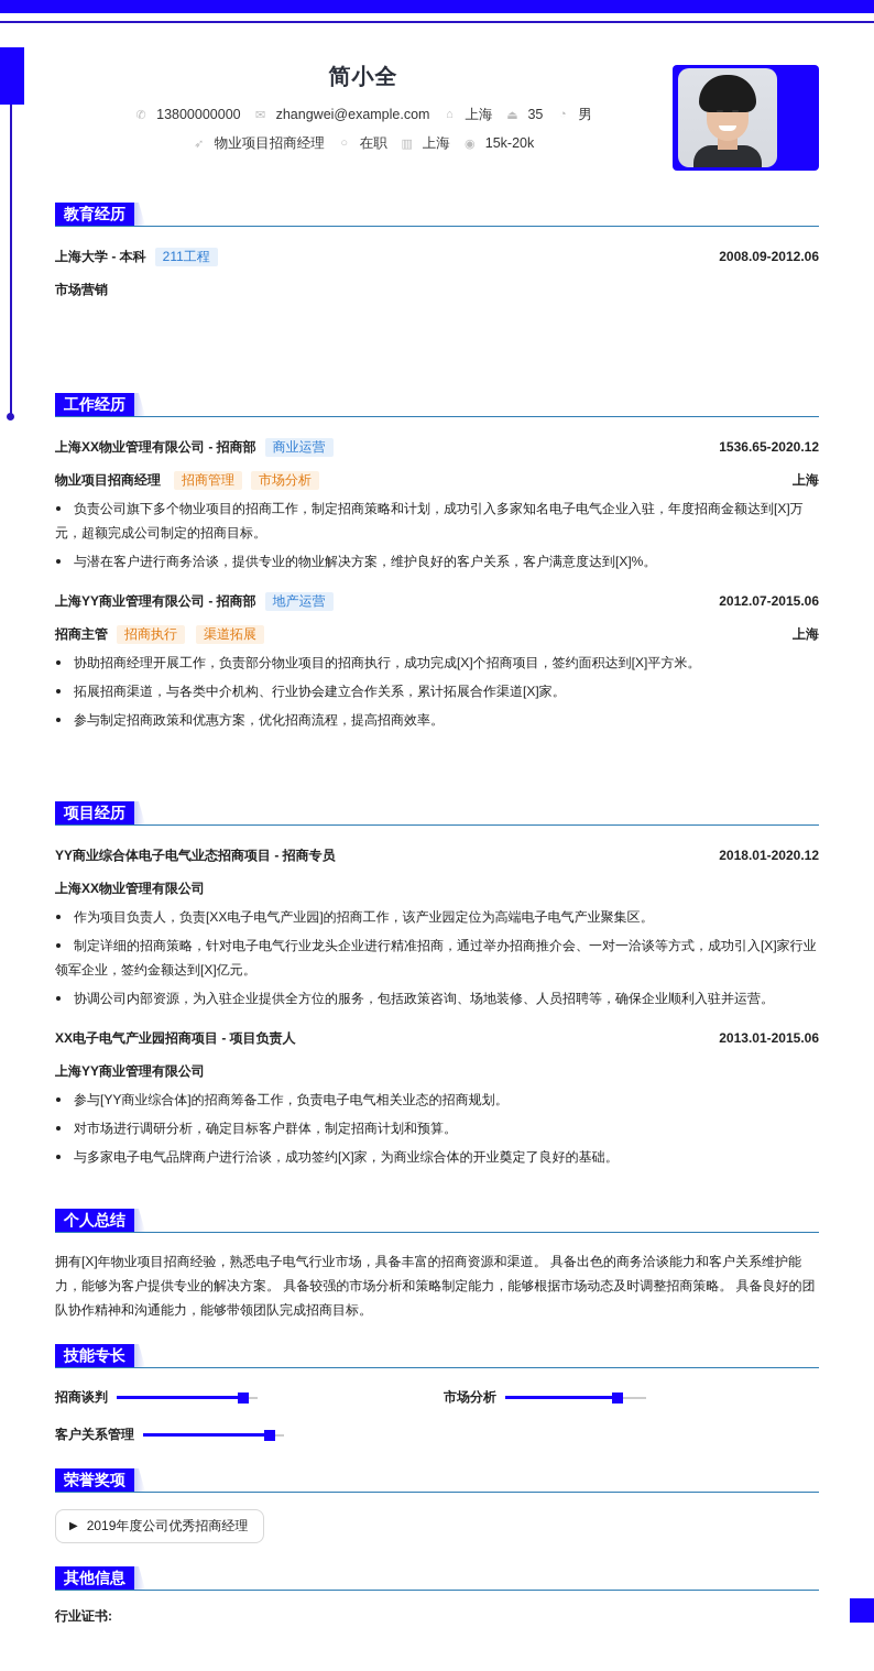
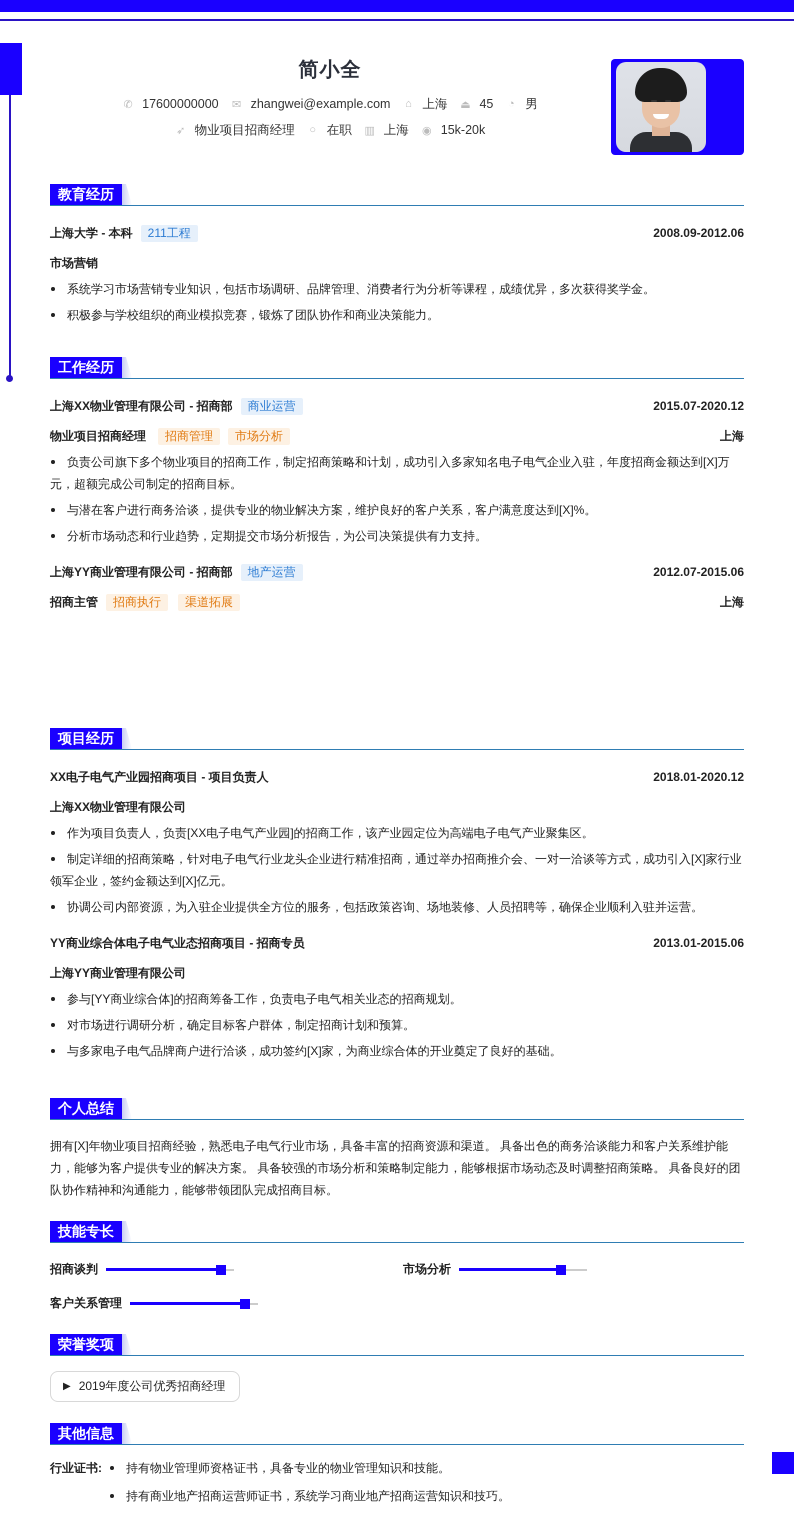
  简小全
  ✆
- 13800000000
+ 17600000000
  ✉
  zhangwei@example.com
  ⌂
  上海
  ⏏
- 35
+ 45
  ◔
  男
  ➶
  物业项目招商经理
  ○
  在职
  ▥
  上海
  ◉
  15k-20k
  教育经历
  上海大学 - 本科
  211工程
  2008.09-2012.06
  市场营销
+ 系统学习市场营销专业知识，包括市场调研、品牌管理、消费者行为分析等课程，成绩优异，多次获得奖学金。
+ 积极参与学校组织的商业模拟竞赛，锻炼了团队协作和商业决策能力。
  工作经历
  上海XX物业管理有限公司 - 招商部
  商业运营
- 1536.65-2020.12
+ 2015.07-2020.12
  物业项目招商经理
  招商管理
  市场分析
  上海
  负责公司旗下多个物业项目的招商工作，制定招商策略和计划，成功引入多家知名电子电气企业入驻，年度招商金额达到[X]万元，超额完成公司制定的招商目标。
  与潜在客户进行商务洽谈，提供专业的物业解决方案，维护良好的客户关系，客户满意度达到[X]%。
+ 分析市场动态和行业趋势，定期提交市场分析报告，为公司决策提供有力支持。
  上海YY商业管理有限公司 - 招商部
  地产运营
  2012.07-2015.06
  招商主管
  招商执行
  渠道拓展
  上海
- 协助招商经理开展工作，负责部分物业项目的招商执行，成功完成[X]个招商项目，签约面积达到[X]平方米。
- 拓展招商渠道，与各类中介机构、行业协会建立合作关系，累计拓展合作渠道[X]家。
- 参与制定招商政策和优惠方案，优化招商流程，提高招商效率。
  项目经历
- YY商业综合体电子电气业态招商项目 - 招商专员
+ XX电子电气产业园招商项目 - 项目负责人
  2018.01-2020.12
  上海XX物业管理有限公司
  作为项目负责人，负责[XX电子电气产业园]的招商工作，该产业园定位为高端电子电气产业聚集区。
  制定详细的招商策略，针对电子电气行业龙头企业进行精准招商，通过举办招商推介会、一对一洽谈等方式，成功引入[X]家行业领军企业，签约金额达到[X]亿元。
  协调公司内部资源，为入驻企业提供全方位的服务，包括政策咨询、场地装修、人员招聘等，确保企业顺利入驻并运营。
- XX电子电气产业园招商项目 - 项目负责人
+ YY商业综合体电子电气业态招商项目 - 招商专员
  2013.01-2015.06
  上海YY商业管理有限公司
  参与[YY商业综合体]的招商筹备工作，负责电子电气相关业态的招商规划。
  对市场进行调研分析，确定目标客户群体，制定招商计划和预算。
  与多家电子电气品牌商户进行洽谈，成功签约[X]家，为商业综合体的开业奠定了良好的基础。
  个人总结
  拥有[X]年物业项目招商经验，熟悉电子电气行业市场，具备丰富的招商资源和渠道。 具备出色的商务洽谈能力和客户关系维护能力，能够为客户提供专业的解决方案。 具备较强的市场分析和策略制定能力，能够根据市场动态及时调整招商策略。 具备良好的团队协作精神和沟通能力，能够带领团队完成招商目标。
  技能专长
  招商谈判
  市场分析
  客户关系管理
  荣誉奖项
  ▶
  2019年度公司优秀招商经理
  其他信息
  行业证书:
+ 持有物业管理师资格证书，具备专业的物业管理知识和技能。
+ 持有商业地产招商运营师证书，系统学习商业地产招商运营知识和技巧。
